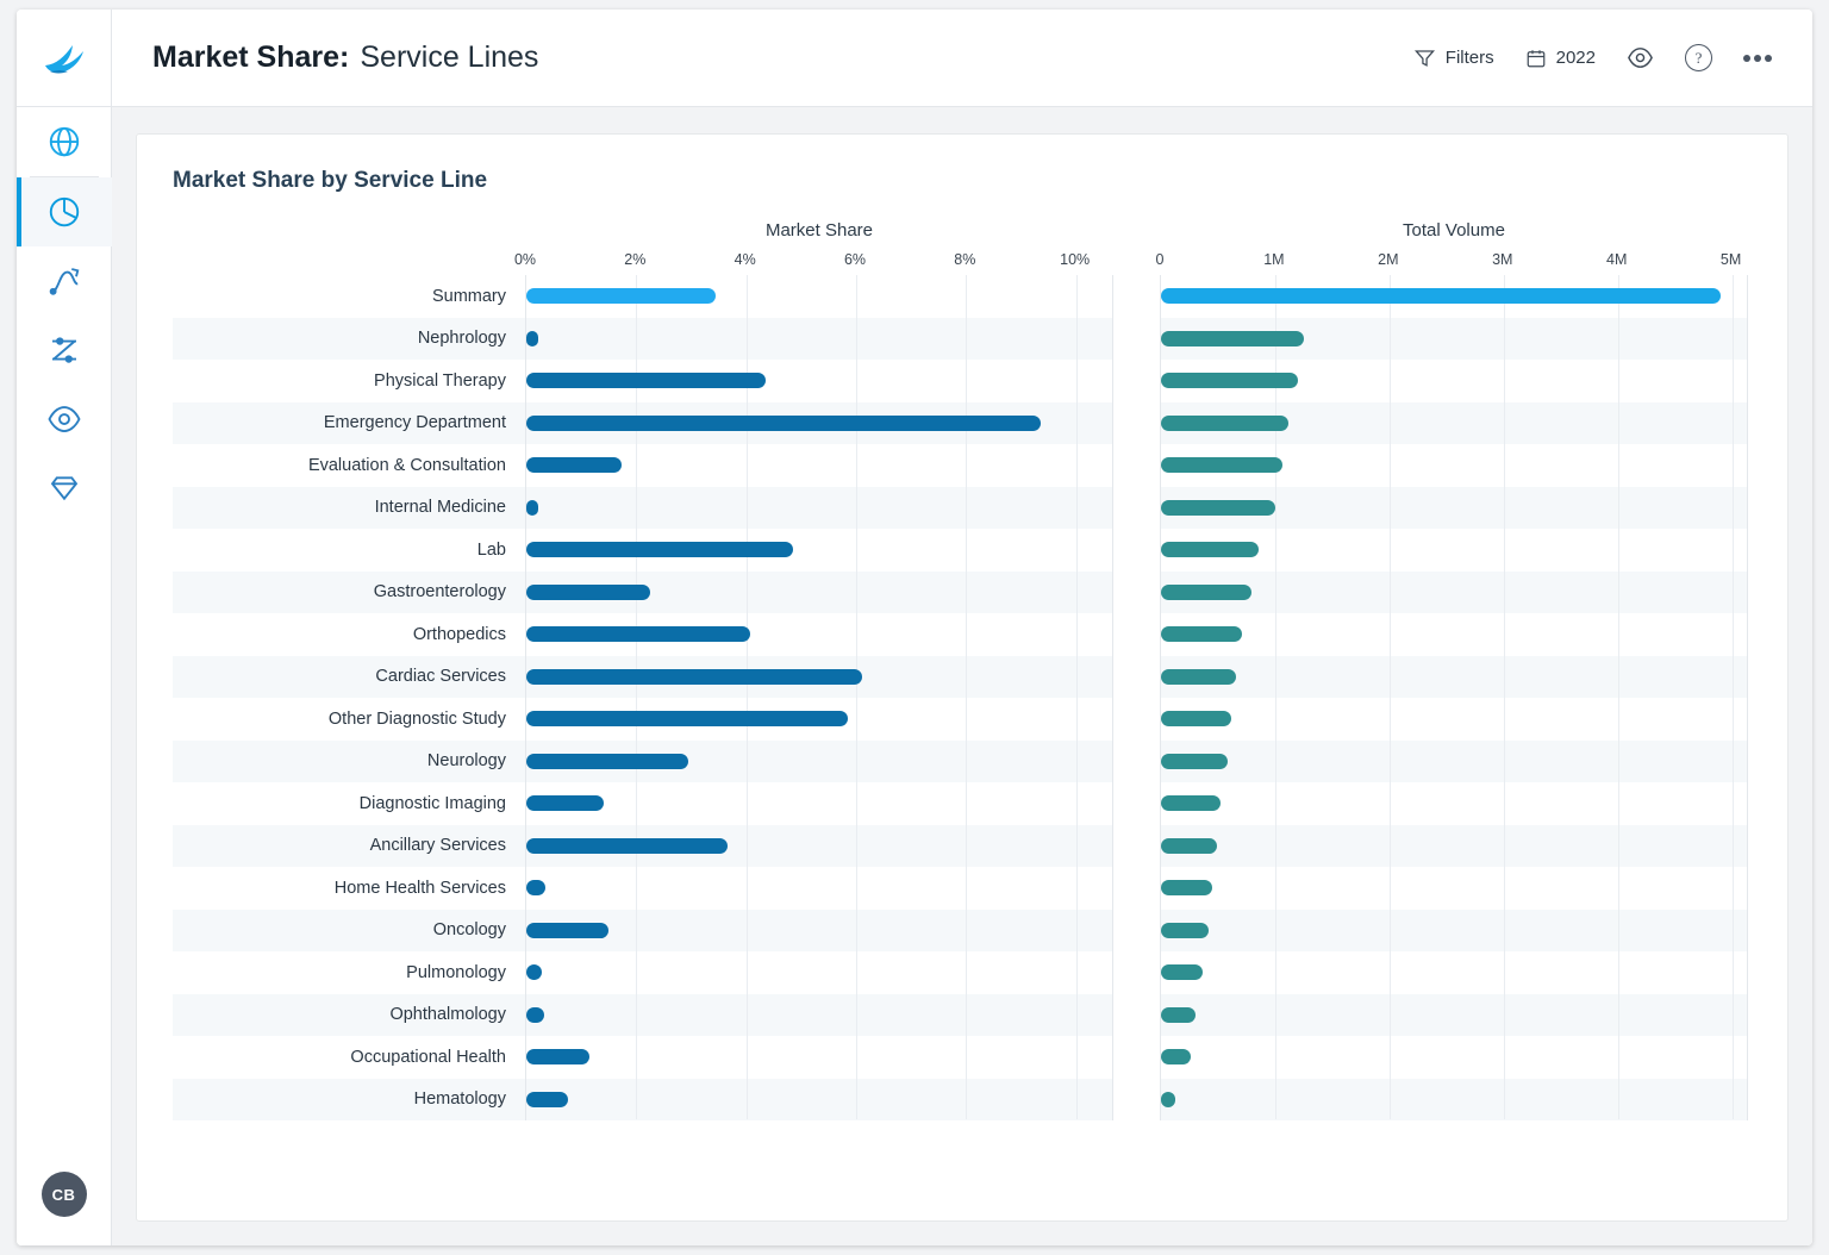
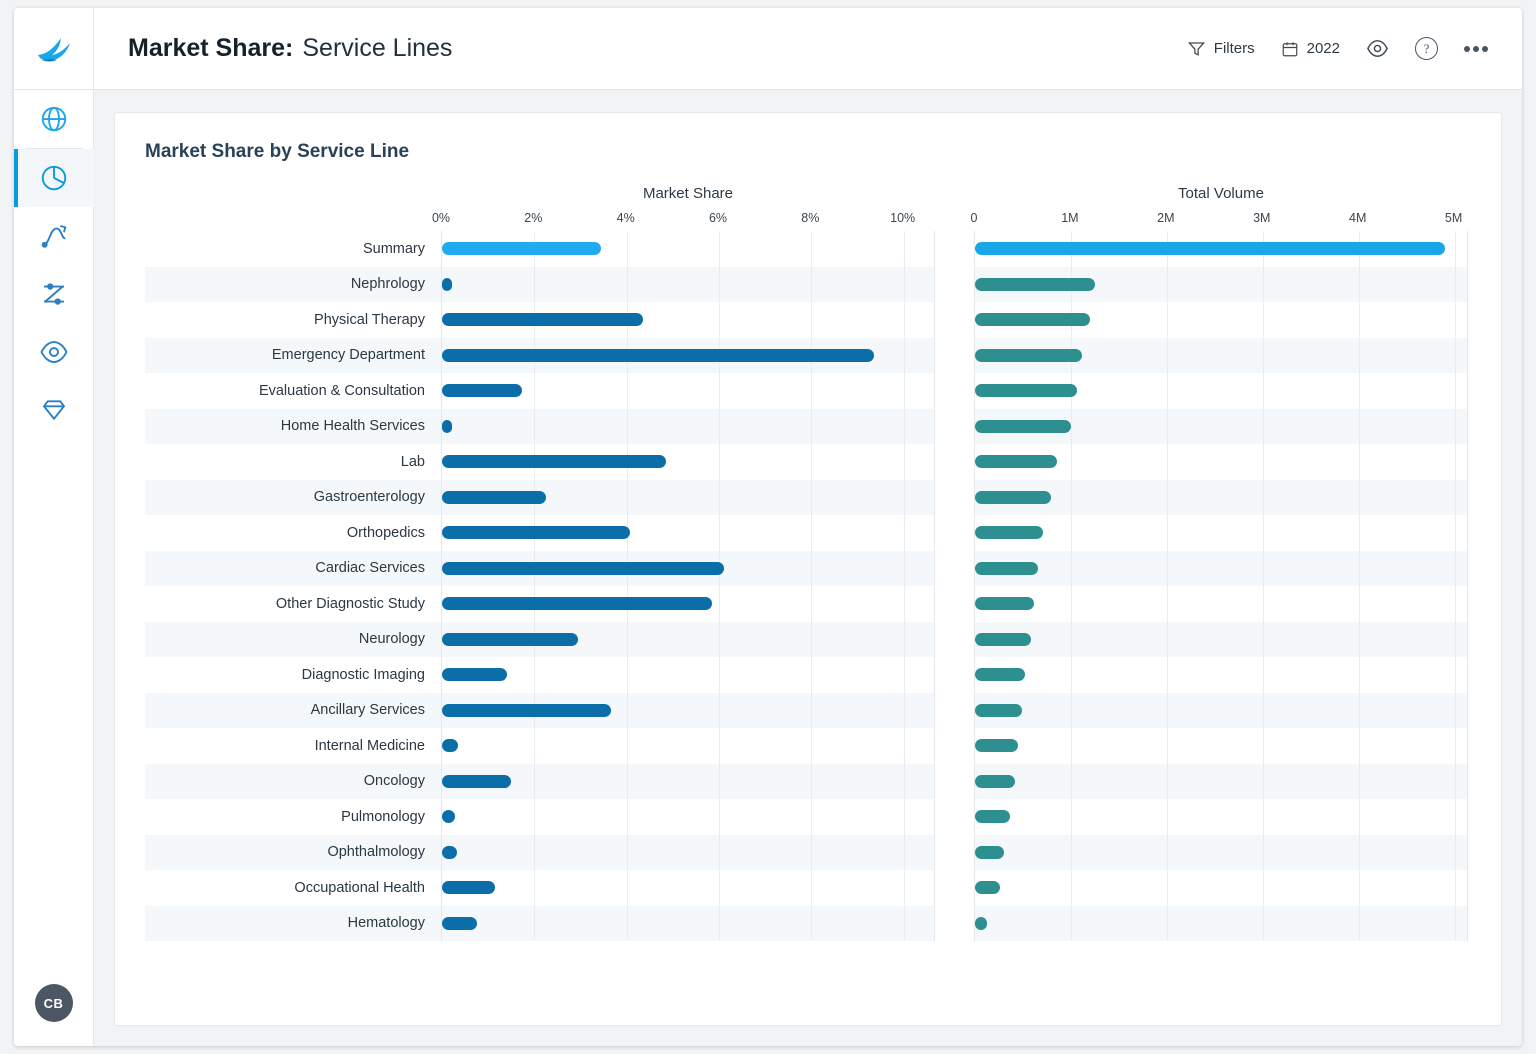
  CB
  Market Share:
  Service Lines
  Filters
  2022
  ?
  Market Share by Service Line
  Summary
  Nephrology
  Physical Therapy
  Emergency Department
  Evaluation & Consultation
- Internal Medicine
+ Home Health Services
  Lab
  Gastroenterology
  Orthopedics
  Cardiac Services
  Other Diagnostic Study
  Neurology
  Diagnostic Imaging
  Ancillary Services
- Home Health Services
+ Internal Medicine
  Oncology
  Pulmonology
  Ophthalmology
  Occupational Health
  Hematology
  Market Share
  0%
  2%
  4%
  6%
  8%
  10%
  Total Volume
  0
  1M
  2M
  3M
  4M
  5M
